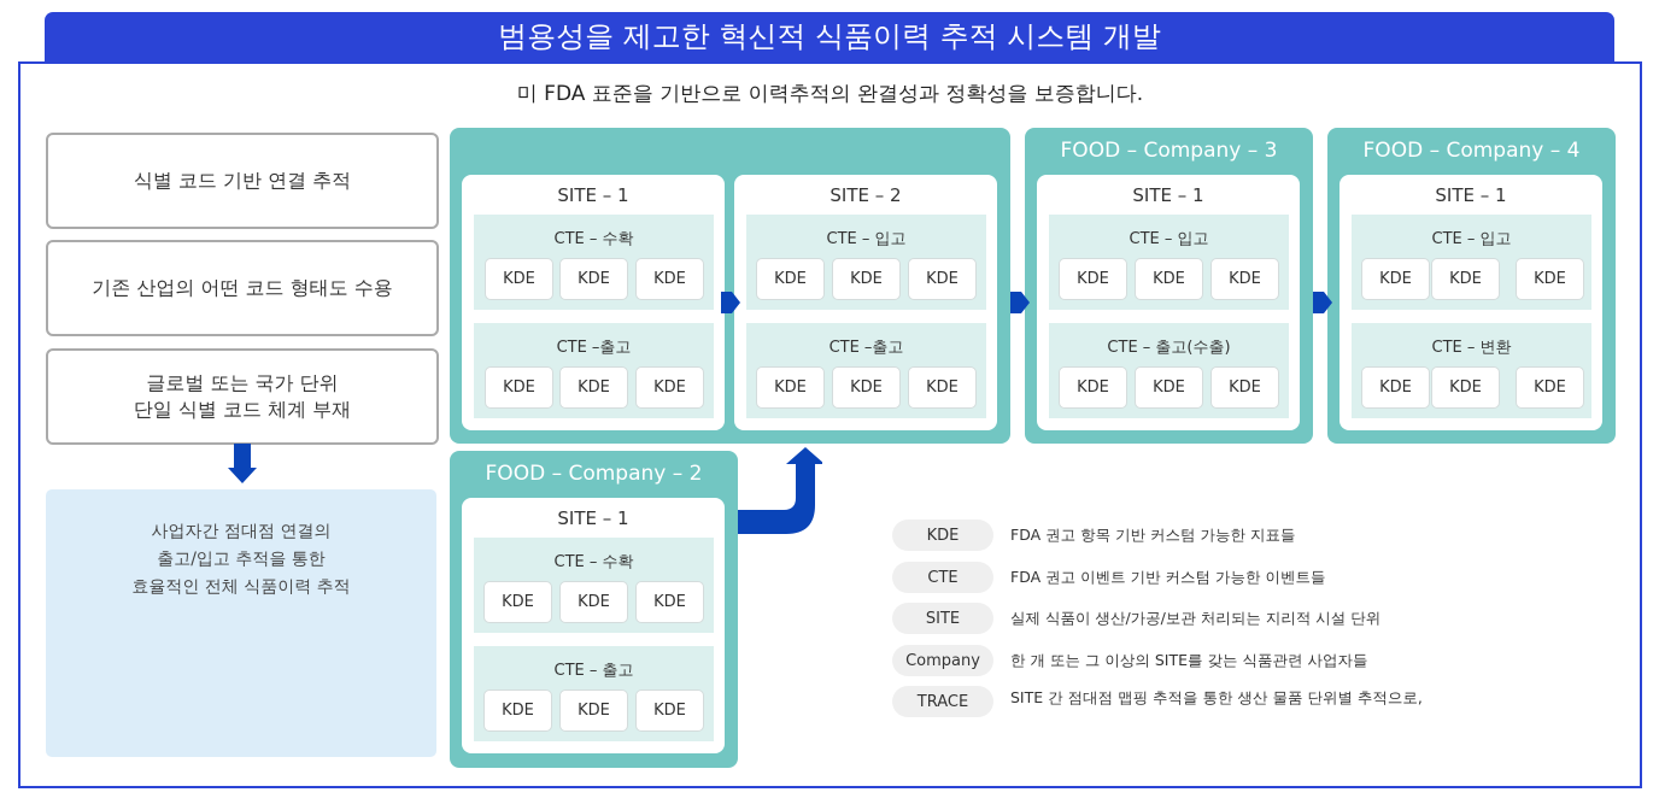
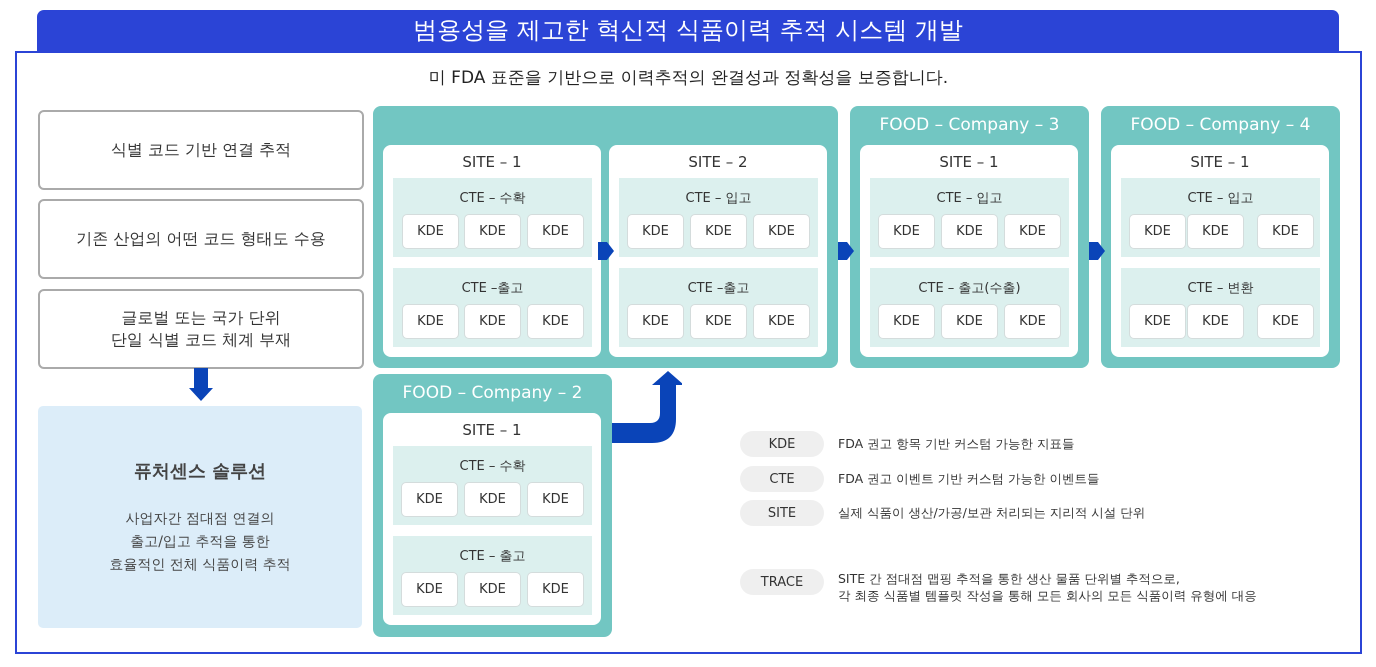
  범용성을 제고한 혁신적 식품이력 추적 시스템 개발
  미 FDA 표준을 기반으로 이력추적의 완결성과 정확성을 보증합니다.
  식별 코드 기반 연결 추적
  기존 산업의 어떤 코드 형태도 수용
  글로벌 또는 국가 단위
  단일 식별 코드 체계 부재
+ 퓨처센스 솔루션
  사업자간 점대점 연결의
  출고/입고 추적을 통한
  효율적인 전체 식품이력 추적
  SITE – 1
  CTE – 수확
  KDE
  KDE
  KDE
  CTE –출고
  KDE
  KDE
  KDE
  SITE – 2
  CTE – 입고
  KDE
  KDE
  KDE
  CTE –출고
  KDE
  KDE
  KDE
  FOOD – Company – 3
  SITE – 1
  CTE – 입고
  KDE
  KDE
  KDE
  CTE – 출고(수출)
  KDE
  KDE
  KDE
  FOOD – Company – 4
  SITE – 1
  CTE – 입고
  KDE
  KDE
  KDE
  CTE – 변환
  KDE
  KDE
  KDE
  FOOD – Company – 2
  SITE – 1
  CTE – 수확
  KDE
  KDE
  KDE
  CTE – 출고
  KDE
  KDE
  KDE
  KDE
  FDA 권고 항목 기반 커스텀 가능한 지표들
  CTE
  FDA 권고 이벤트 기반 커스텀 가능한 이벤트들
  SITE
  실제 식품이 생산/가공/보관 처리되는 지리적 시설 단위
- Company
- 한 개 또는 그 이상의 SITE를 갖는 식품관련 사업자들
  TRACE
  SITE 간 점대점 맵핑 추적을 통한 생산 물품 단위별 추적으로,
+ 각 최종 식품별 템플릿 작성을 통해 모든 회사의 모든 식품이력 유형에 대응
